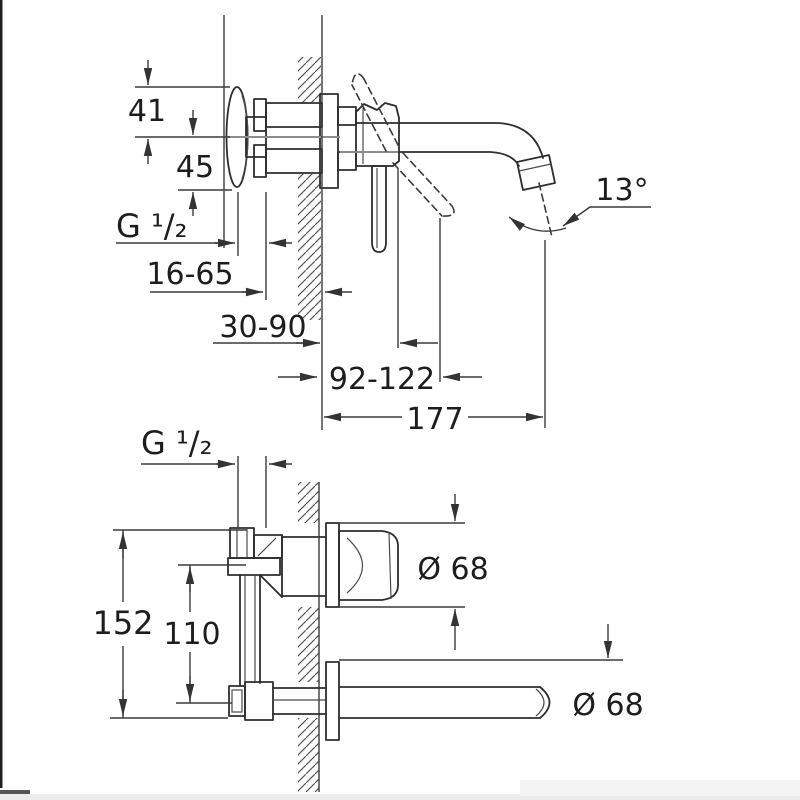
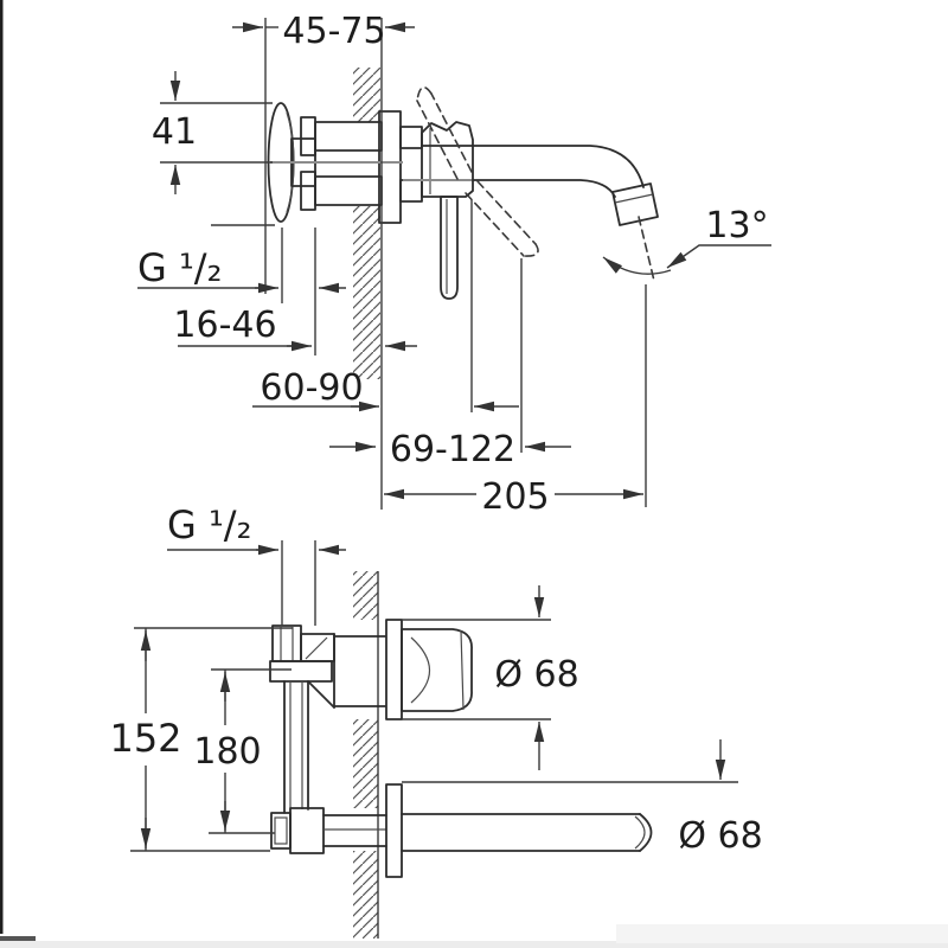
+ 45-75
  41
- 45
  G ¹/₂
- 16-65
+ 16-46
- 30-90
+ 60-90
- 92-122
+ 69-122
- 177
+ 205
  13°
  G ¹/₂
  Ø 68
  152
- 110
+ 180
  Ø 68
